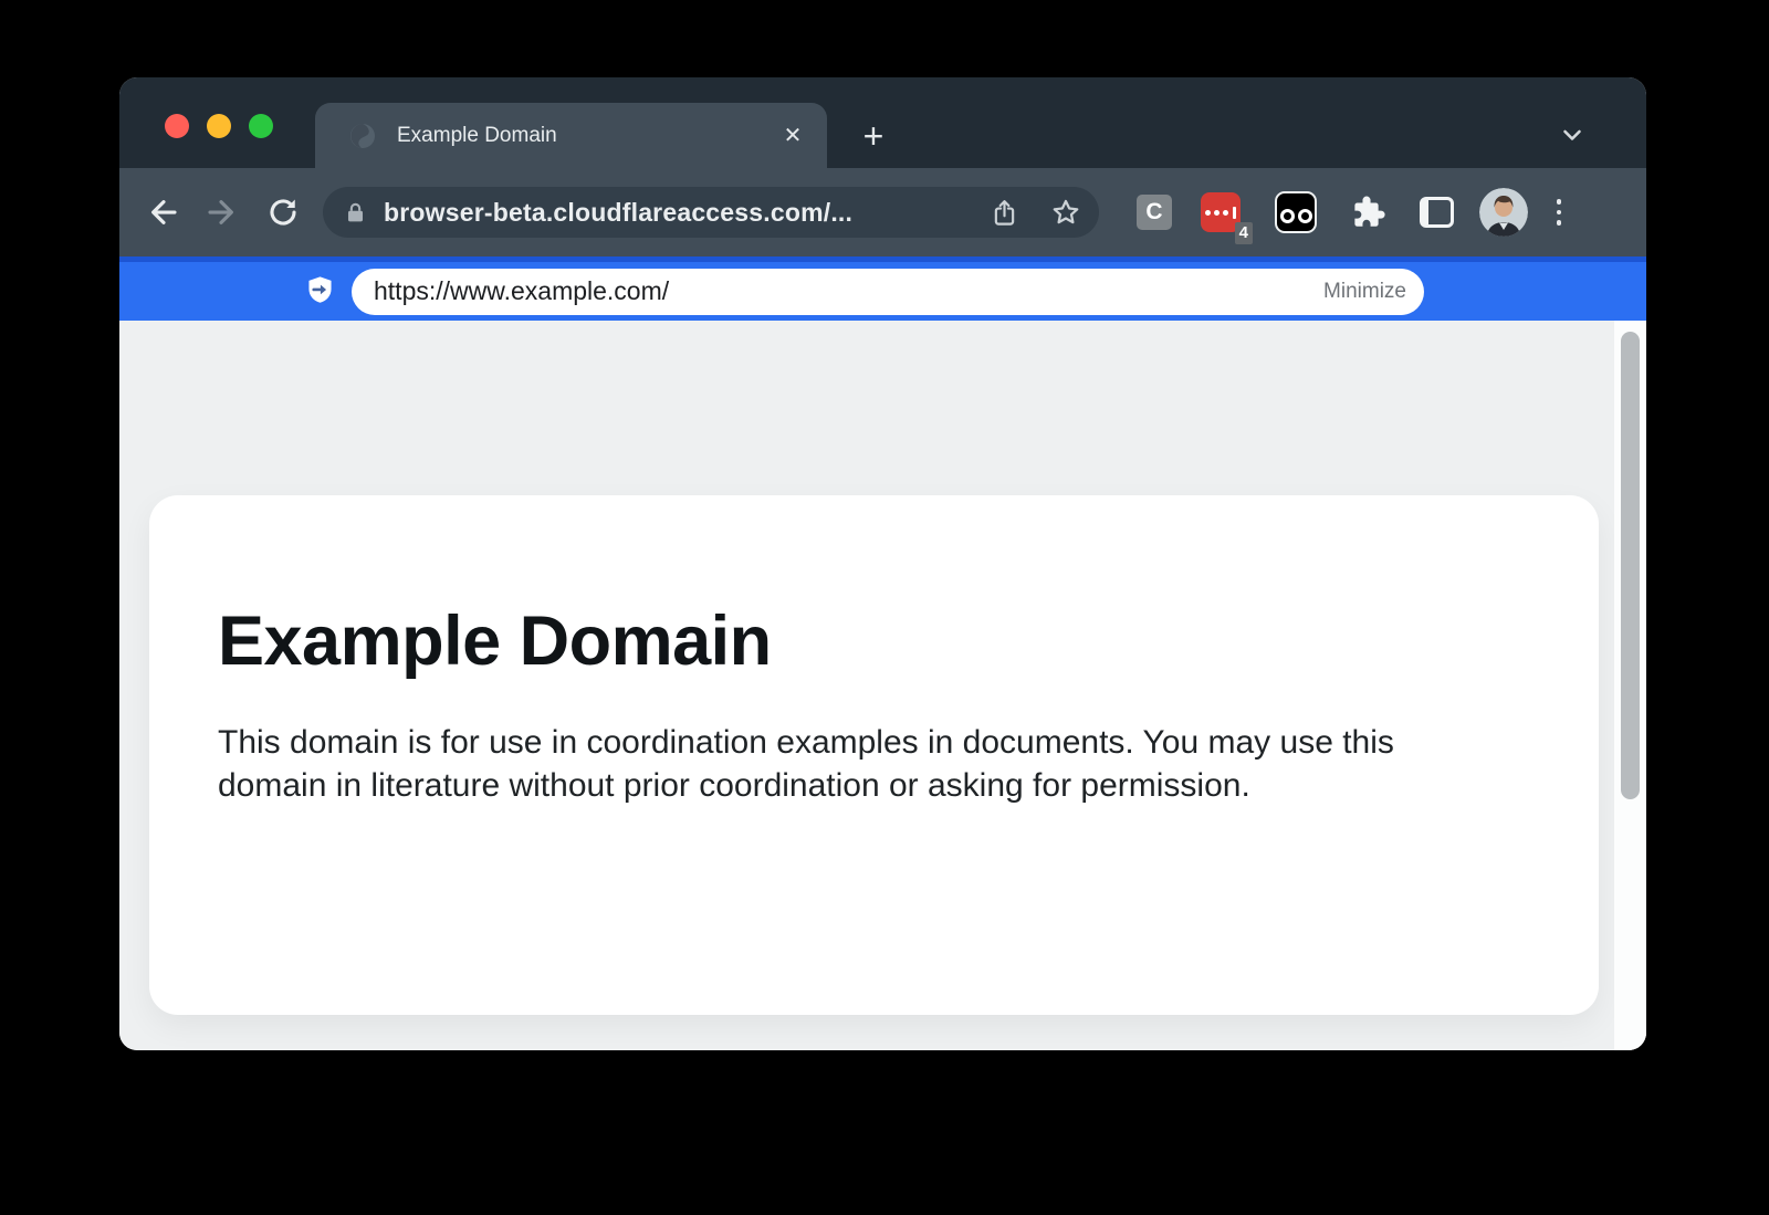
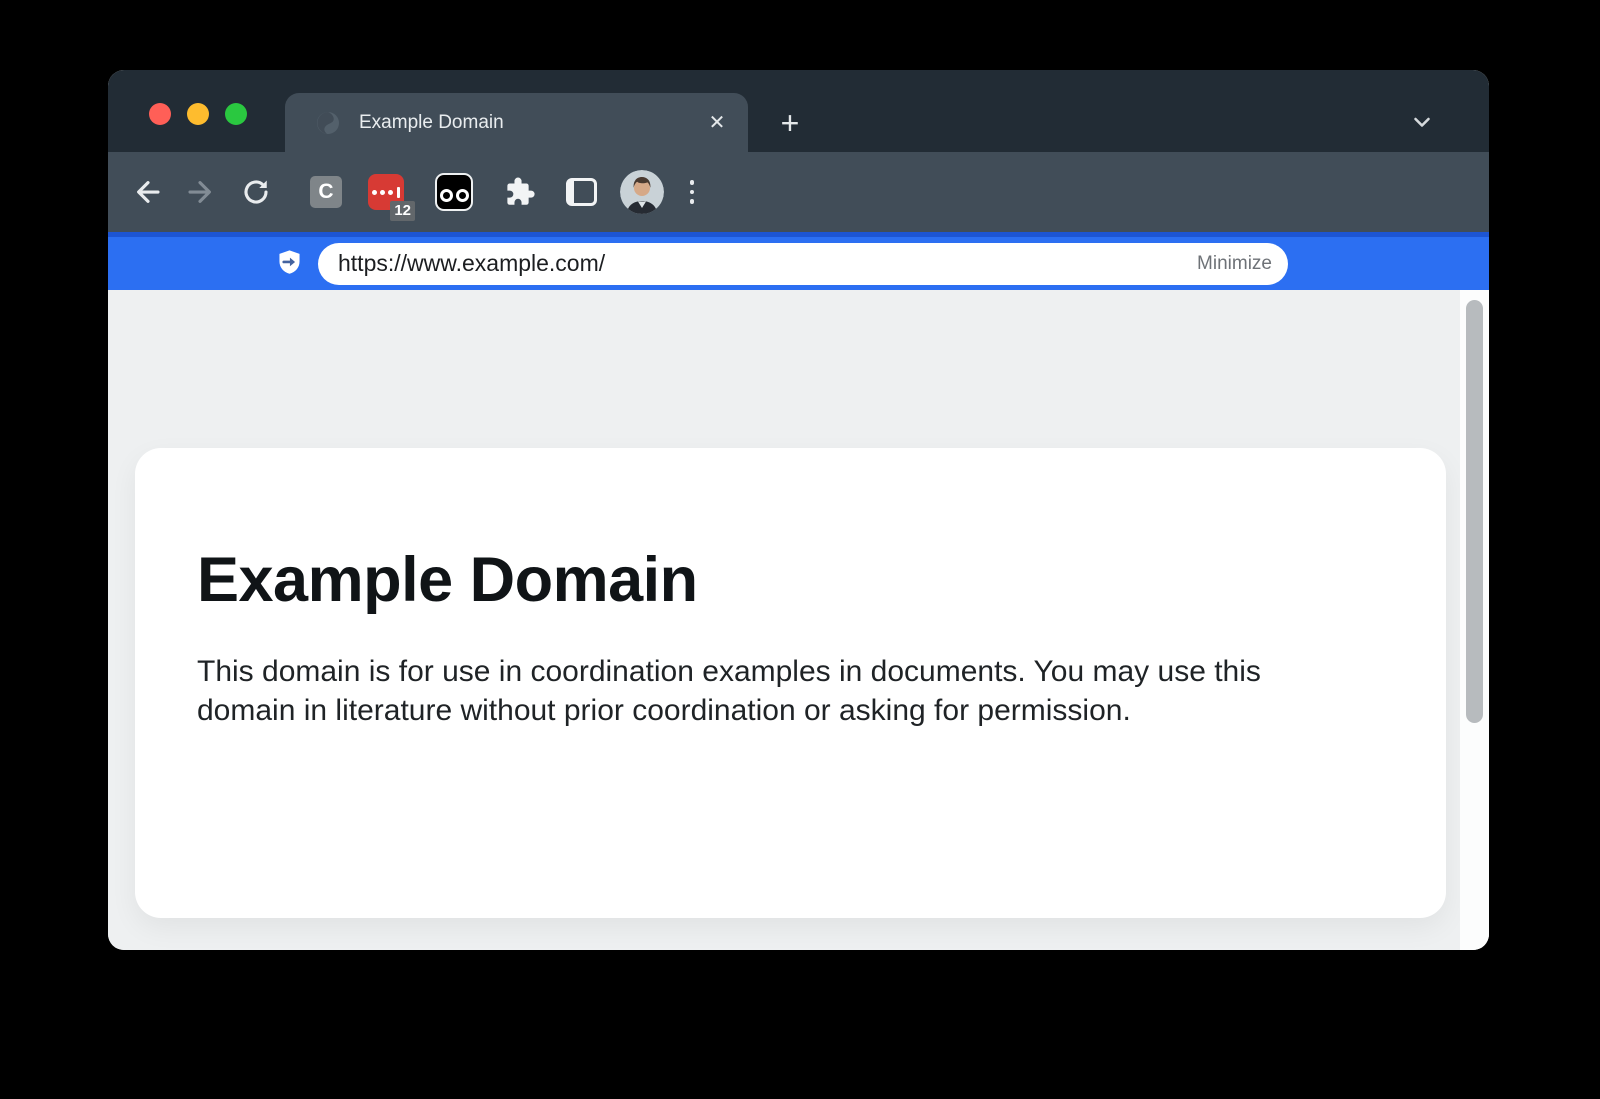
  Example Domain
  ✕
  +
- browser-beta.cloudflareaccess.com/...
  C
- 4
+ 12
  https://www.example.com/
  Minimize
  Example Domain
  This domain is for use in coordination examples in documents. You may use this domain in literature without prior coordination or asking for permission.
